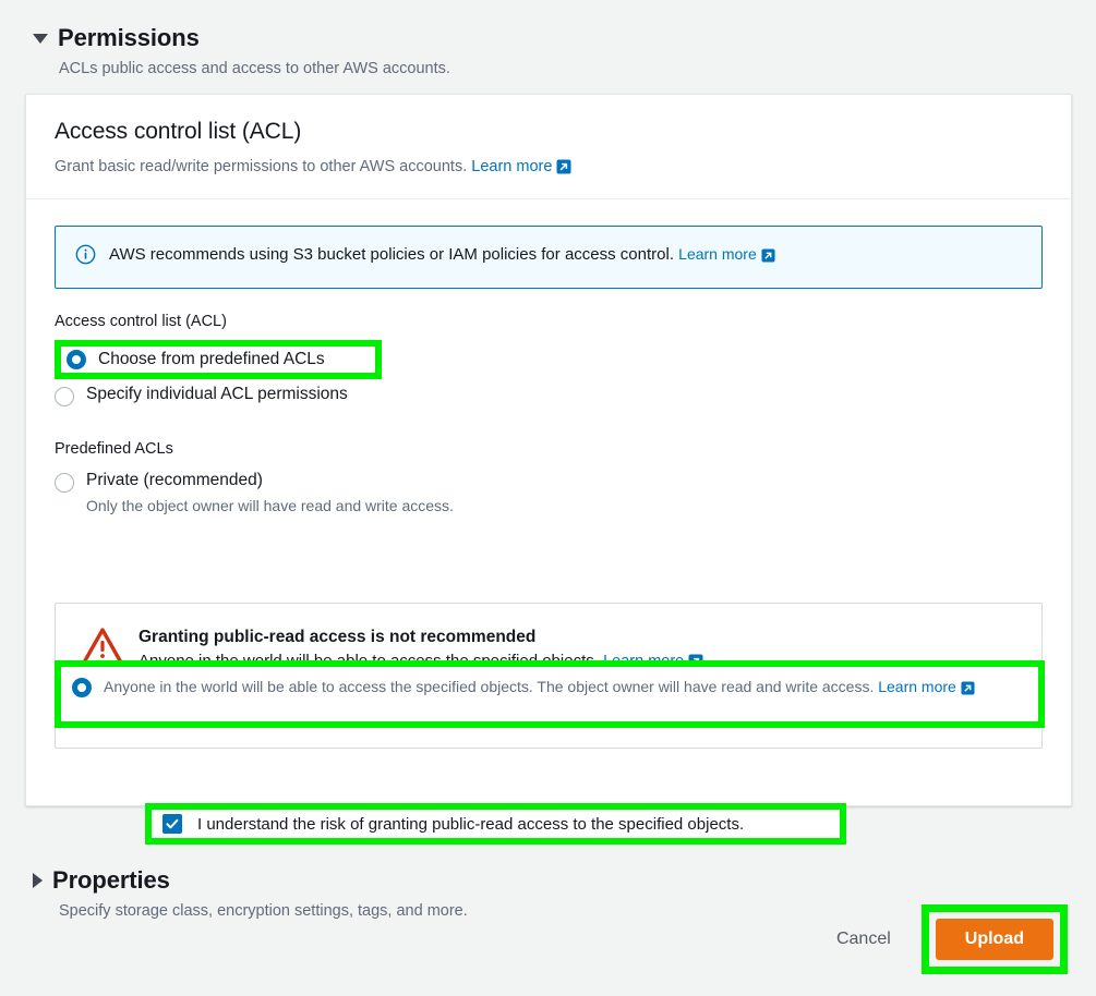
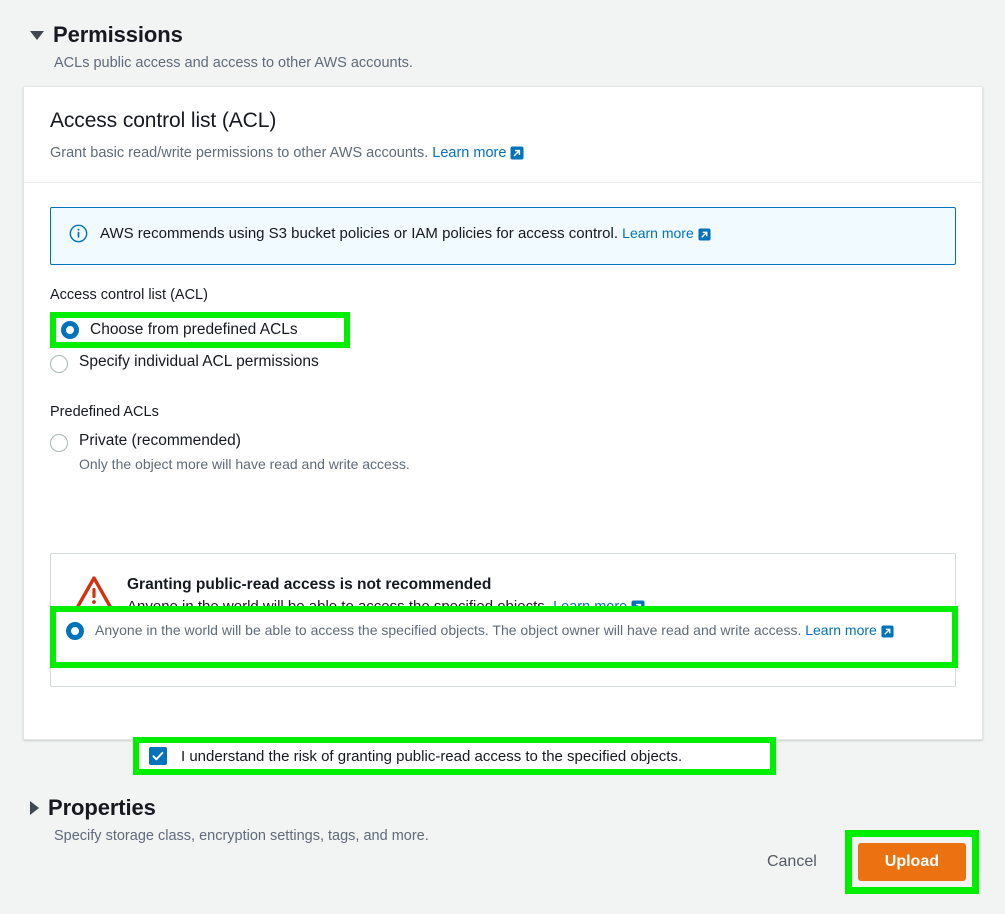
  Permissions
  ACLs public access and access to other AWS accounts.
  Access control list (ACL)
  Grant basic read/write permissions to other AWS accounts. Learn more
  AWS recommends using S3 bucket policies or IAM policies for access control. Learn more
  Access control list (ACL)
  Choose from predefined ACLs
  Specify individual ACL permissions
  Predefined ACLs
  Private (recommended)
- Only the object owner will have read and write access.
+ Only the object more will have read and write access.
  Anyone in the world will be able to access the specified objects. The object owner will have read and write access. Learn more
  Granting public-read access is not recommended
  I understand the risk of granting public-read access to the specified objects.
  Properties
  Specify storage class, encryption settings, tags, and more.
  Cancel
  Upload
